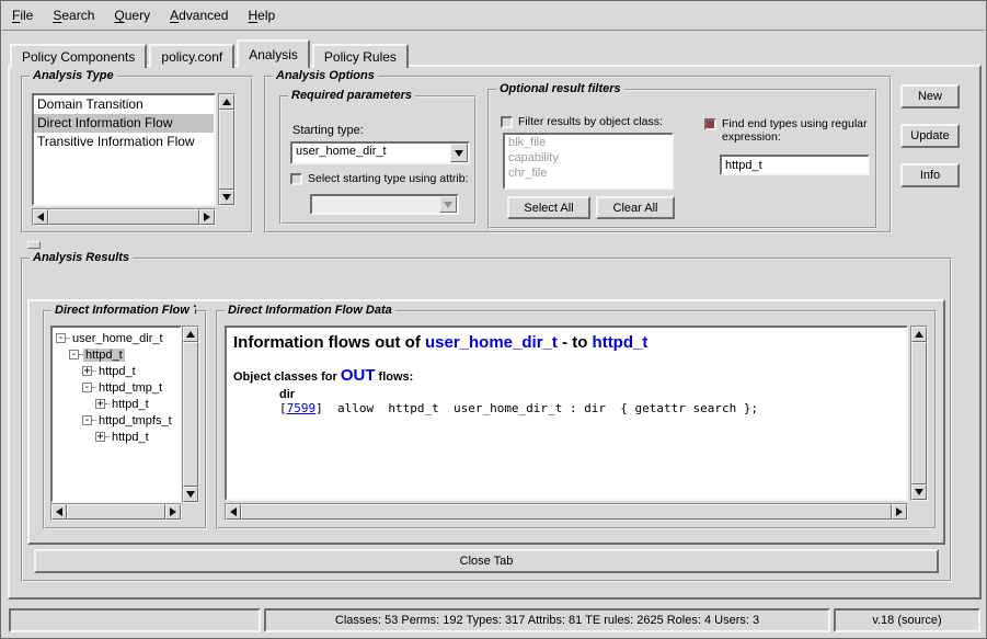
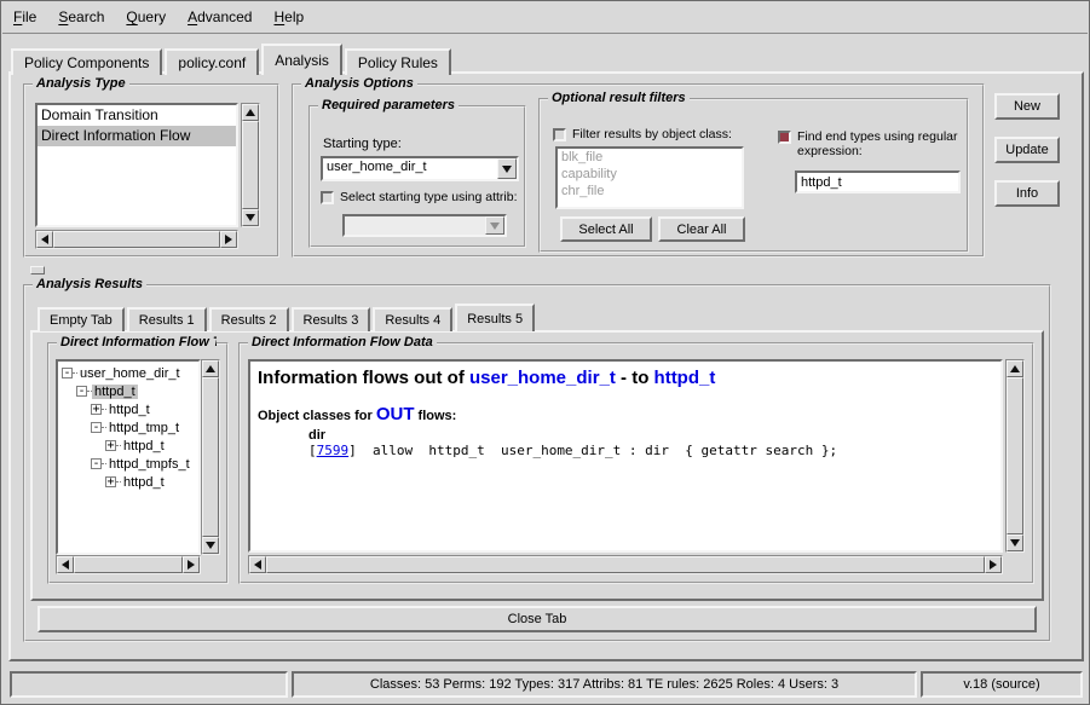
  File Search Query Advanced Help
  Policy Components
  policy.conf
  Analysis
  Policy Rules
  Analysis Type
  Domain Transition
  Direct Information Flow
- Transitive Information Flow
  Analysis Options
  Required parameters
  Starting type:
  user_home_dir_t
  Select starting type using attrib:
  Optional result filters
  Filter results by object class:
  blk_file
  capability
  chr_file
  Select All
  Clear All
  Find end types using regular expression:
  httpd_t
  New
  Update
  Info
  Analysis Results
+ Empty Tab
+ Results 1
+ Results 2
+ Results 3
+ Results 4
+ Results 5
  Direct Information Flow
  -
  user_home_dir_t
  -
  httpd_t
  +
  httpd_t
  -
  httpd_tmp_t
  +
  httpd_t
  -
  httpd_tmpfs_t
  +
  httpd_t
  Direct Information Flow Data
  Information flows out of user_home_dir_t - to httpd_t
  Object classes for OUT flows:
  dir
  [7599] allow httpd_t user_home_dir_t : dir { getattr search };
  Close Tab
  Classes: 53 Perms: 192 Types: 317 Attribs: 81 TE rules: 2625 Roles: 4 Users: 3
  v.18 (source)
